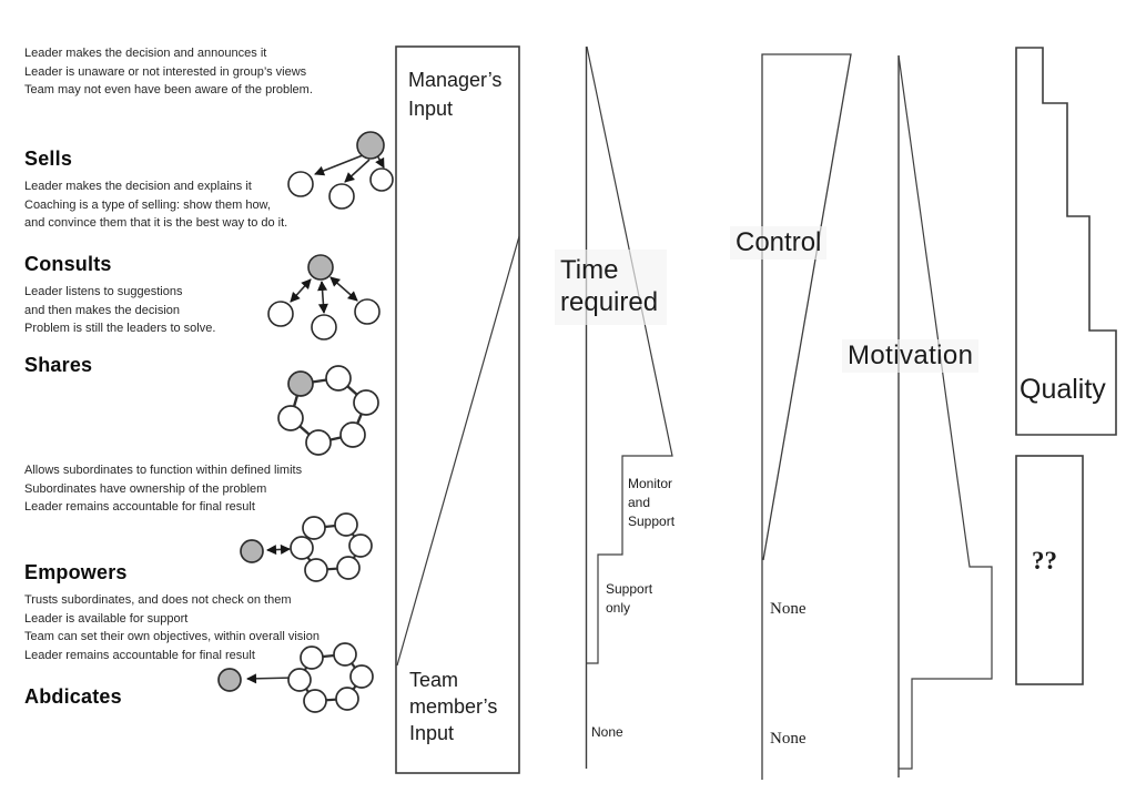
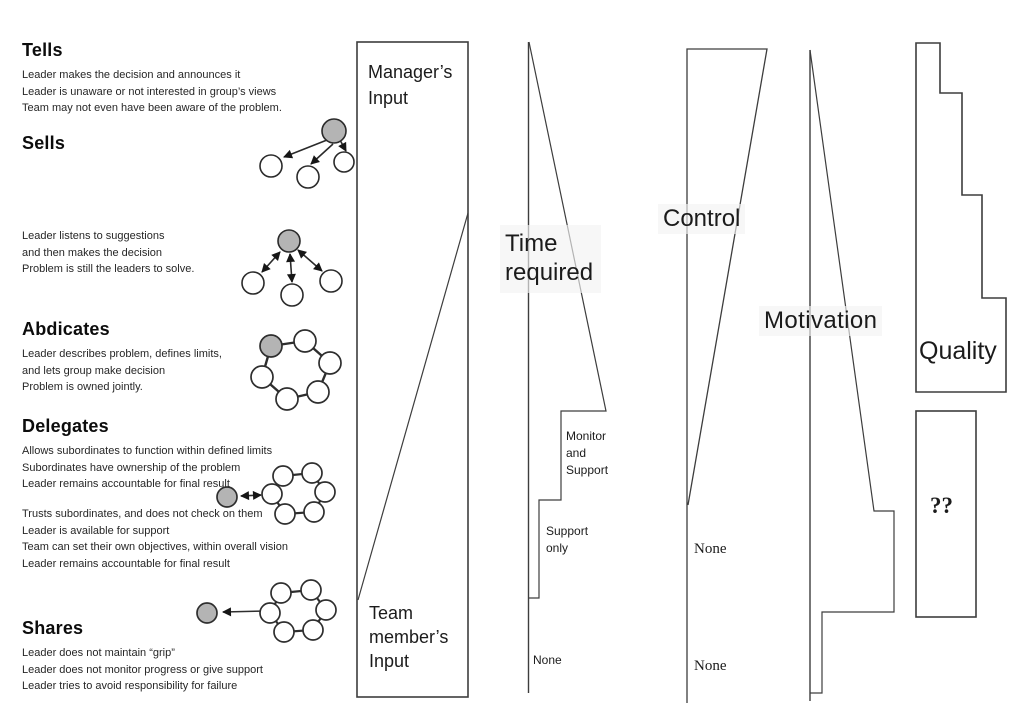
+ Tells
  Leader makes the decision and announces it
  Leader is unaware or not interested in group’s views
  Team may not even have been aware of the problem.
  Sells
- Leader makes the decision and explains it
- Coaching is a type of selling: show them how,
- and convince them that it is the best way to do it.
- Consults
  Leader listens to suggestions
  and then makes the decision
  Problem is still the leaders to solve.
- Shares
+ Abdicates
+ Leader describes problem, defines limits,
+ and lets group make decision
+ Problem is owned jointly.
+ Delegates
  Allows subordinates to function within defined limits
  Subordinates have ownership of the problem
  Leader remains accountable for final result
- Empowers
  Trusts subordinates, and does not check on them
  Leader is available for support
  Team can set their own objectives, within overall vision
  Leader remains accountable for final result
- Abdicates
+ Shares
+ Leader does not maintain “grip”
+ Leader does not monitor progress or give support
+ Leader tries to avoid responsibility for failure
  Manager’s
  Input
  Team
  member’s
  Input
  Time
  required
  Control
  Motivation
  Quality
  ??
  Monitor
  and
  Support
  Support
  only
  None
  None
  None
